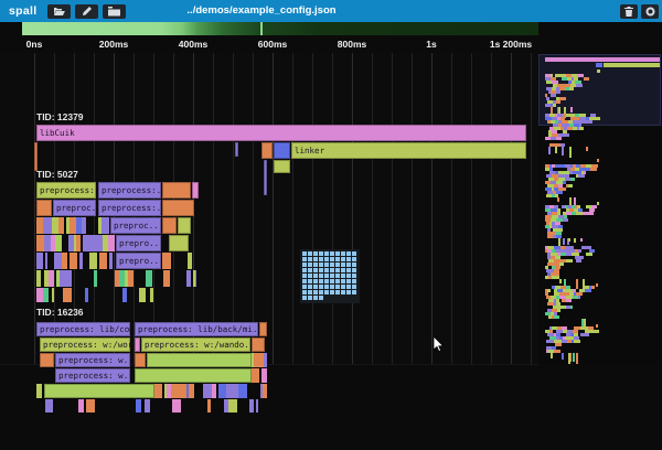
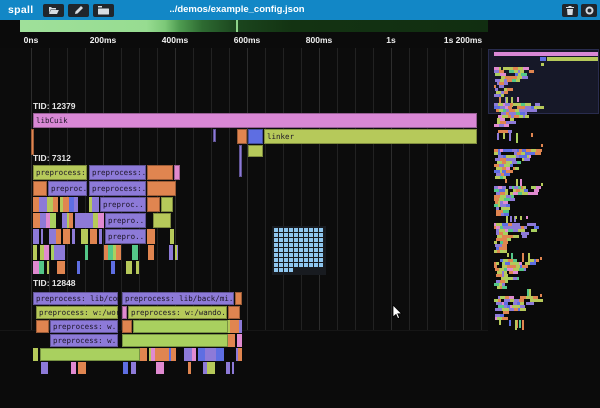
  spall
  ../demos/example_config.json
  0ns
  200ms
  400ms
  600ms
  800ms
  1s
  1s 200ms
  TID: 12379
- TID: 5027
+ TID: 7312
- TID: 16236
+ TID: 12848
  libCuik
  linker
  preprocess:
  preprocess:.
  preproc.
  preprocess:.
  preproc..
  prepro..
  prepro..
  preprocess: lib/co
  preprocess: lib/back/mi.
  preprocess: w:/wo
  preprocess: w:/wando.
  preprocess: w.
  preprocess: w.
